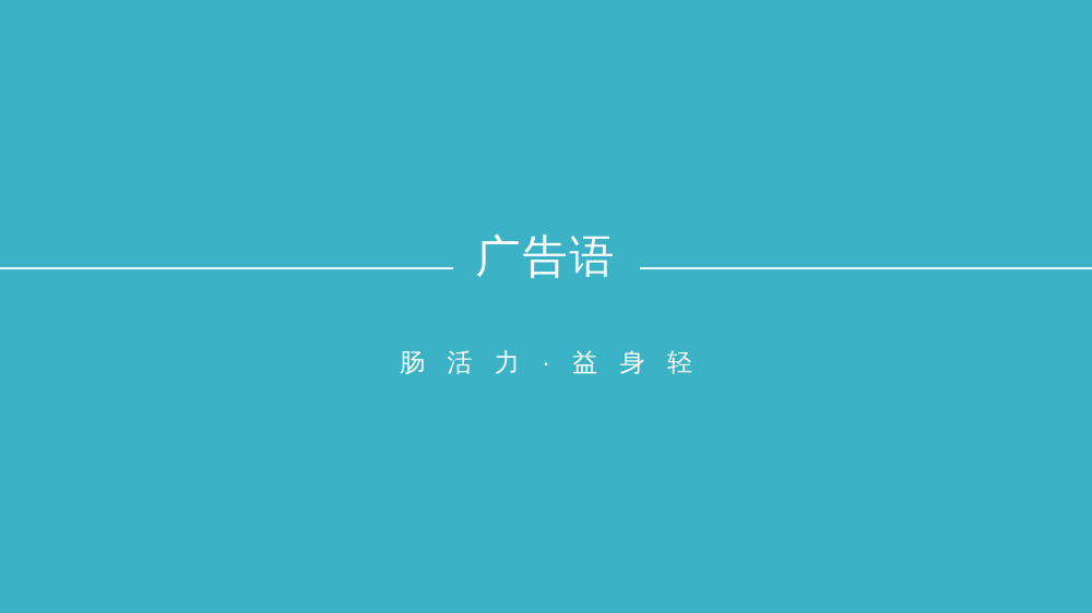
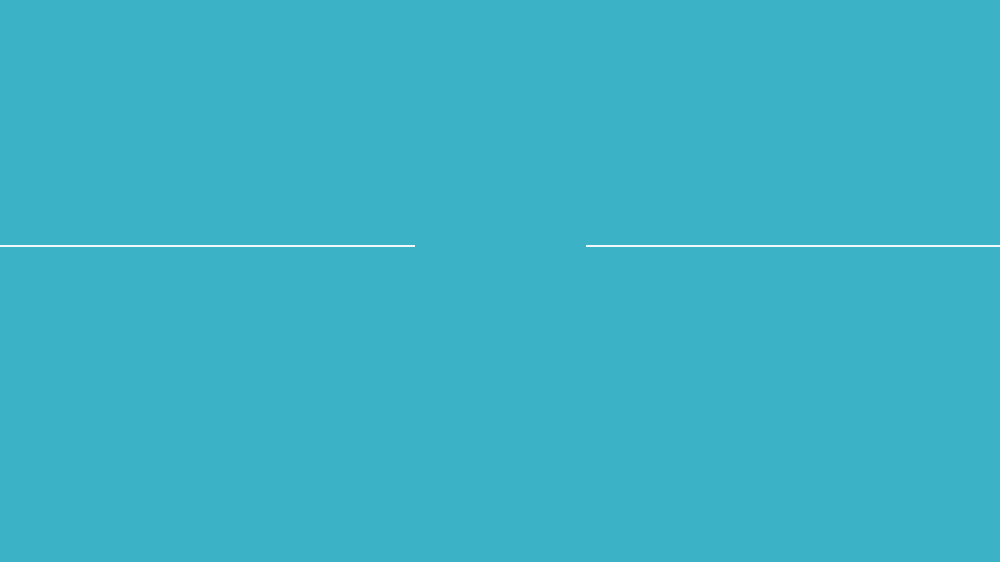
- 广告语
- 肠 活 力 · 益 身 轻
